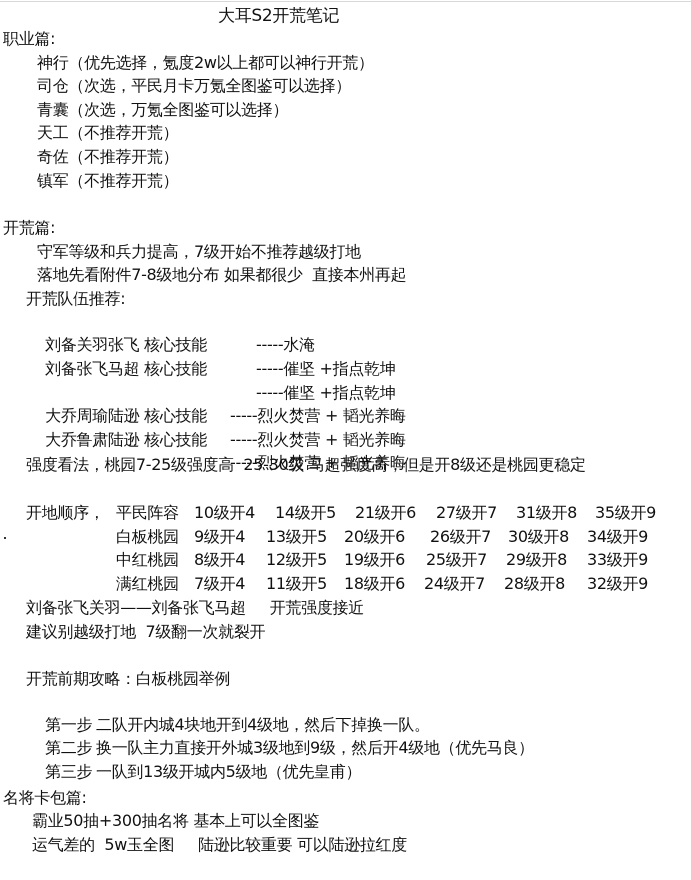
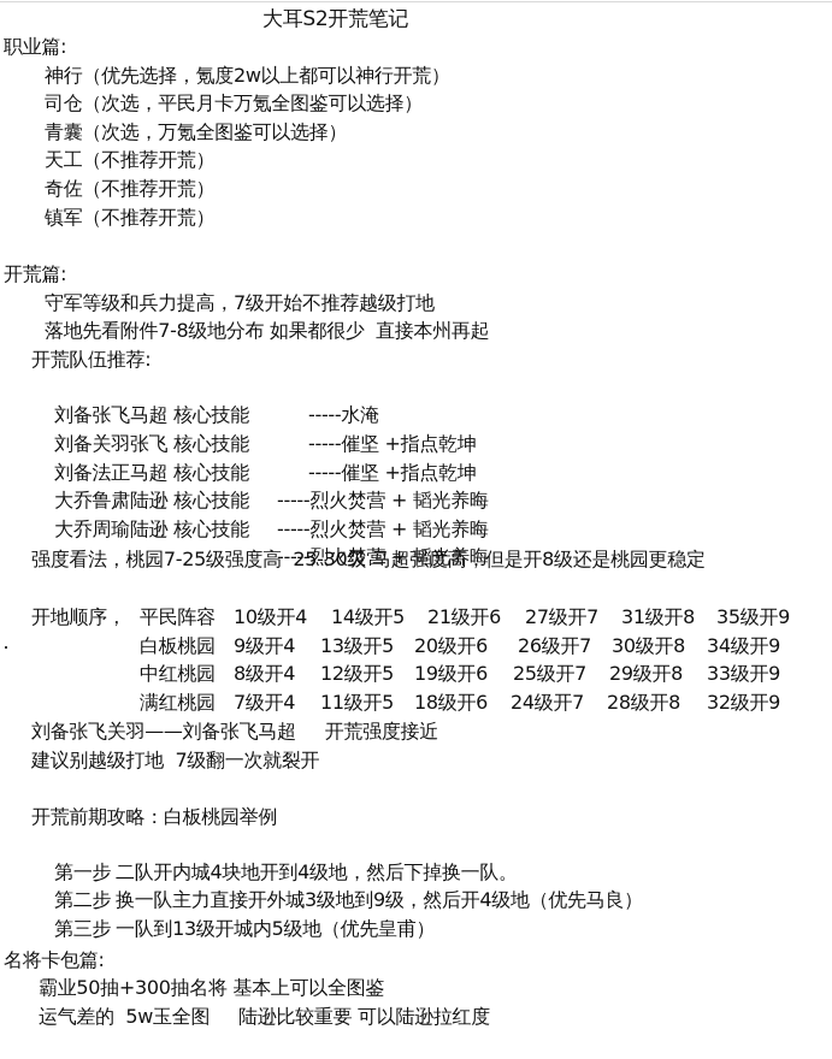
  大耳S2开荒笔记
  职业篇:
  神行（优先选择，氪度2w以上都可以神行开荒）
  司仓（次选，平民月卡万氪全图鉴可以选择）
  青囊（次选，万氪全图鉴可以选择）
  天工（不推荐开荒）
  奇佐（不推荐开荒）
  镇军（不推荐开荒）
  开荒篇:
  守军等级和兵力提高，7级开始不推荐越级打地
  落地先看附件7-8级地分布 如果都很少 直接本州再起
  开荒队伍推荐:
- 刘备关羽张飞 核心技能
+ 刘备张飞马超 核心技能
  -----水淹
- 刘备张飞马超 核心技能
+ 刘备关羽张飞 核心技能
  -----催坚 +指点乾坤
+ 刘备法正马超 核心技能
  -----催坚 +指点乾坤
- 大乔周瑜陆逊 核心技能
+ 大乔鲁肃陆逊 核心技能
  -----烈火焚营 + 韬光养晦
- 大乔鲁肃陆逊 核心技能
+ 大乔周瑜陆逊 核心技能
  -----烈火焚营 + 韬光养晦
  -----烈火焚营 + 韬光养晦
  强度看法，桃园7-25级强度高 25-30级 马超强度高，但是开8级还是桃园更稳定
  开地顺序，
  平民阵容
  10级开4
  14级开5
  21级开6
  27级开7
  31级开8
  35级开9
  白板桃园
  9级开4
  13级开5
  20级开6
  26级开7
  30级开8
  34级开9
  中红桃园
  8级开4
  12级开5
  19级开6
  25级开7
  29级开8
  33级开9
  满红桃园
  7级开4
  11级开5
  18级开6
  24级开7
  28级开8
  32级开9
  刘备张飞关羽——刘备张飞马超 开荒强度接近
  建议别越级打地 7级翻一次就裂开
  开荒前期攻略：白板桃园举例
  第一步
  二队开内城4块地开到4级地，然后下掉换一队。
  第二步
  换一队主力直接开外城3级地到9级，然后开4级地（优先马良）
  第三步
  一队到13级开城内5级地（优先皇甫）
  名将卡包篇:
  霸业50抽+300抽名将 基本上可以全图鉴
  运气差的 5w玉全图 陆逊比较重要 可以陆逊拉红度
